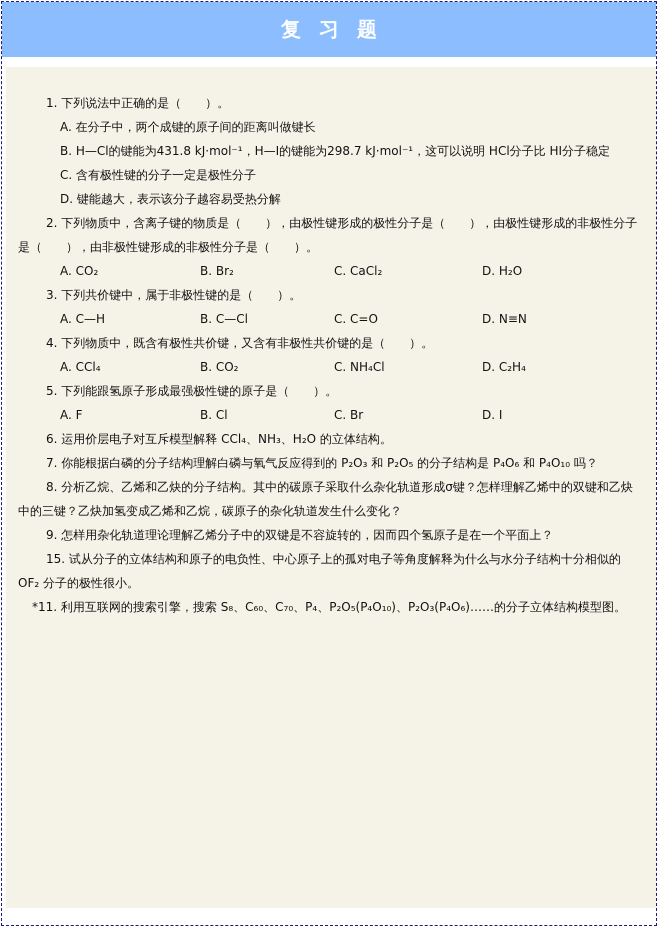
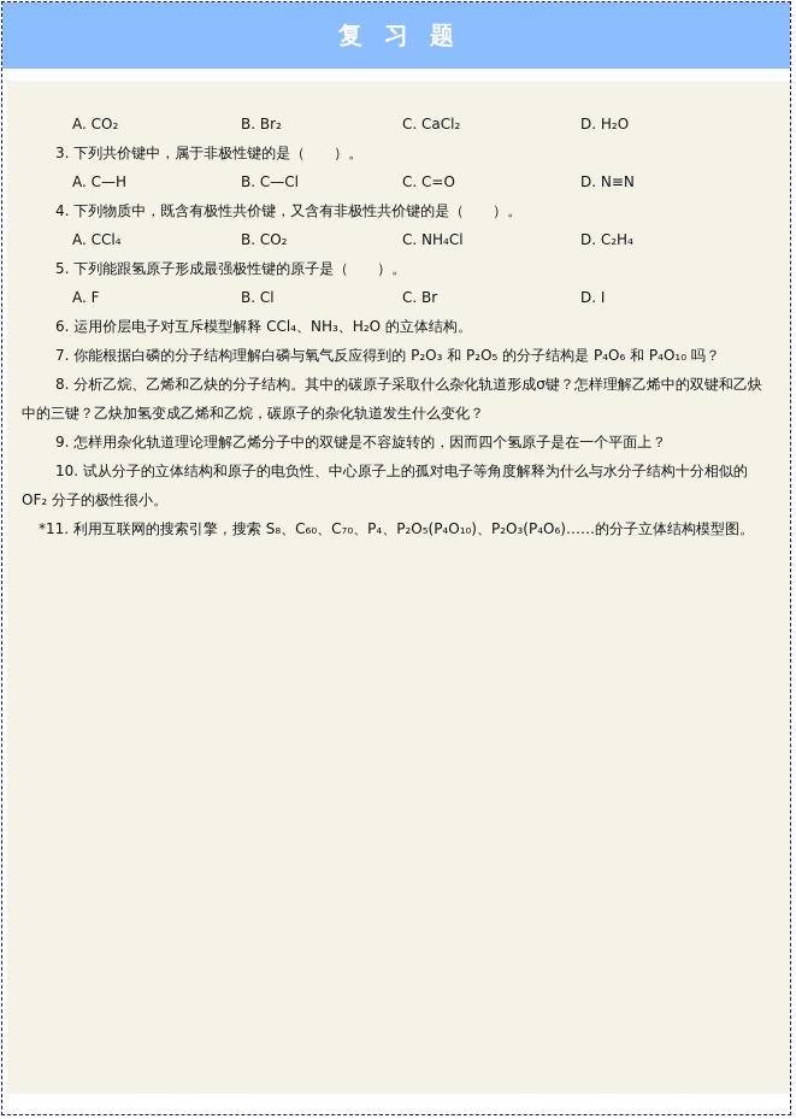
  复习题
- 1. 下列说法中正确的是（ ）。
- A. 在分子中，两个成键的原子间的距离叫做键长
- B. H—Cl的键能为431.8 kJ·mol⁻¹，H—I的键能为298.7 kJ·mol⁻¹，这可以说明 HCl分子比 HI分子稳定
- C. 含有极性键的分子一定是极性分子
- D. 键能越大，表示该分子越容易受热分解
- 2. 下列物质中，含离子键的物质是（ ），由极性键形成的极性分子是（ ），由极性键形成的非极性分子是（ ），由非极性键形成的非极性分子是（ ）。
  A. CO₂
  B. Br₂
  C. CaCl₂
  D. H₂O
  3. 下列共价键中，属于非极性键的是（ ）。
  A. C—H
  B. C—Cl
  C. C=O
  D. N≡N
  4. 下列物质中，既含有极性共价键，又含有非极性共价键的是（ ）。
  A. CCl₄
  B. CO₂
  C. NH₄Cl
  D. C₂H₄
  5. 下列能跟氢原子形成最强极性键的原子是（ ）。
  A. F
  B. Cl
  C. Br
  D. I
  6. 运用价层电子对互斥模型解释 CCl₄、NH₃、H₂O 的立体结构。
  7. 你能根据白磷的分子结构理解白磷与氧气反应得到的 P₂O₃ 和 P₂O₅ 的分子结构是 P₄O₆ 和 P₄O₁₀ 吗？
  8. 分析乙烷、乙烯和乙炔的分子结构。其中的碳原子采取什么杂化轨道形成σ键？怎样理解乙烯中的双键和乙炔中的三键？乙炔加氢变成乙烯和乙烷，碳原子的杂化轨道发生什么变化？
  9. 怎样用杂化轨道理论理解乙烯分子中的双键是不容旋转的，因而四个氢原子是在一个平面上？
- 15. 试从分子的立体结构和原子的电负性、中心原子上的孤对电子等角度解释为什么与水分子结构十分相似的 OF₂ 分子的极性很小。
+ 10. 试从分子的立体结构和原子的电负性、中心原子上的孤对电子等角度解释为什么与水分子结构十分相似的 OF₂ 分子的极性很小。
  *11. 利用互联网的搜索引擎，搜索 S₈、C₆₀、C₇₀、P₄、P₂O₅(P₄O₁₀)、P₂O₃(P₄O₆)……的分子立体结构模型图。
